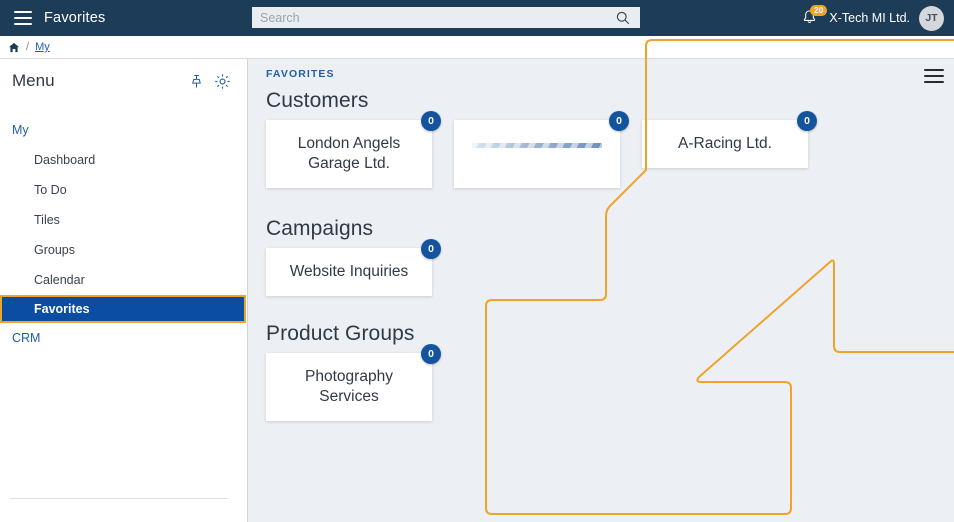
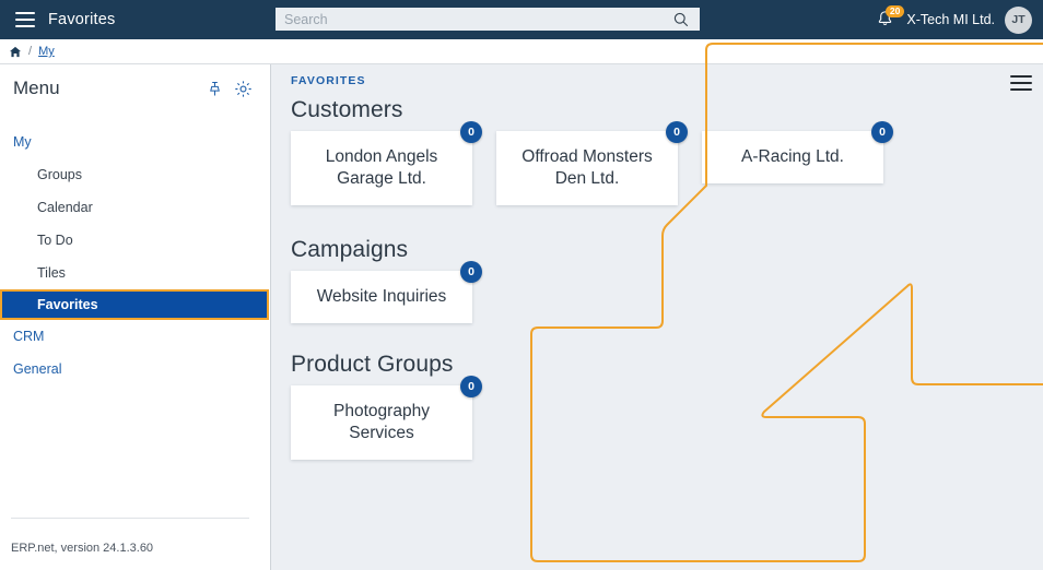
  Favorites
  Search
  20
  X-Tech MI Ltd.
  JT
  /
  My
  Menu
  My
- Dashboard
- To Do
+ Groups
- Tiles
+ Calendar
- Groups
+ To Do
- Calendar
+ Tiles
  Favorites
  CRM
+ General
+ ERP.net, version 24.1.3.60
  FAVORITES
  Customers
  London Angels
  Garage Ltd.
  0
+ Offroad Monsters
+ Den Ltd.
  0
  A-Racing Ltd.
  0
  Campaigns
  Website Inquiries
  0
  Product Groups
  Photography
  Services
  0
